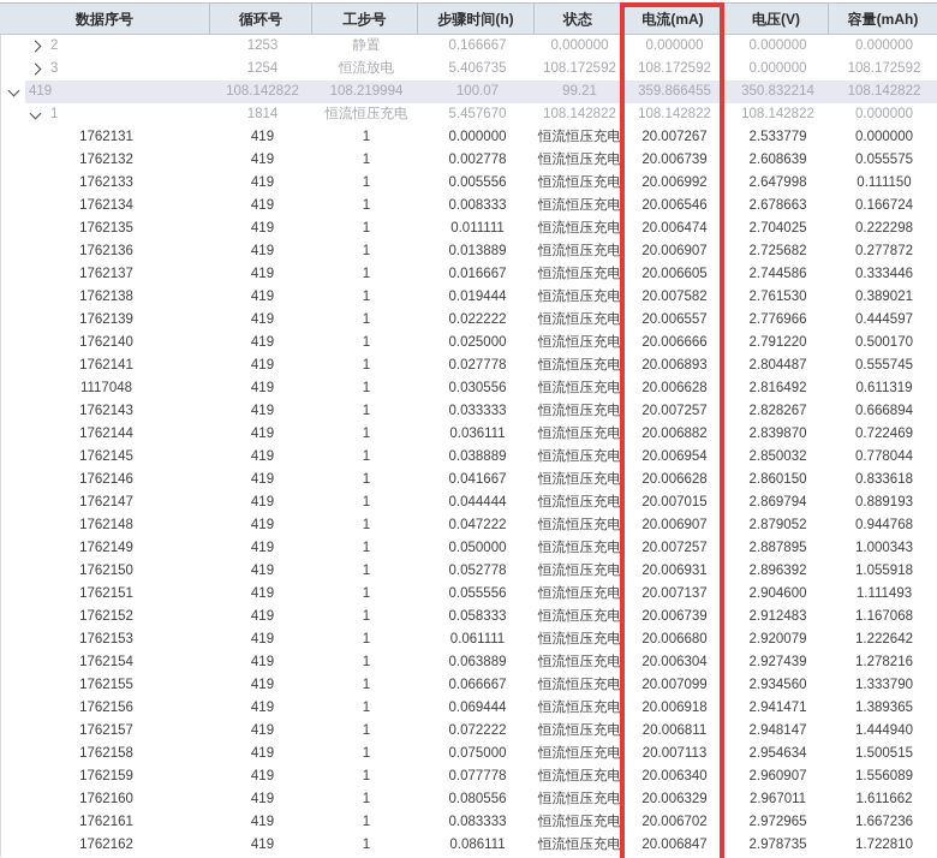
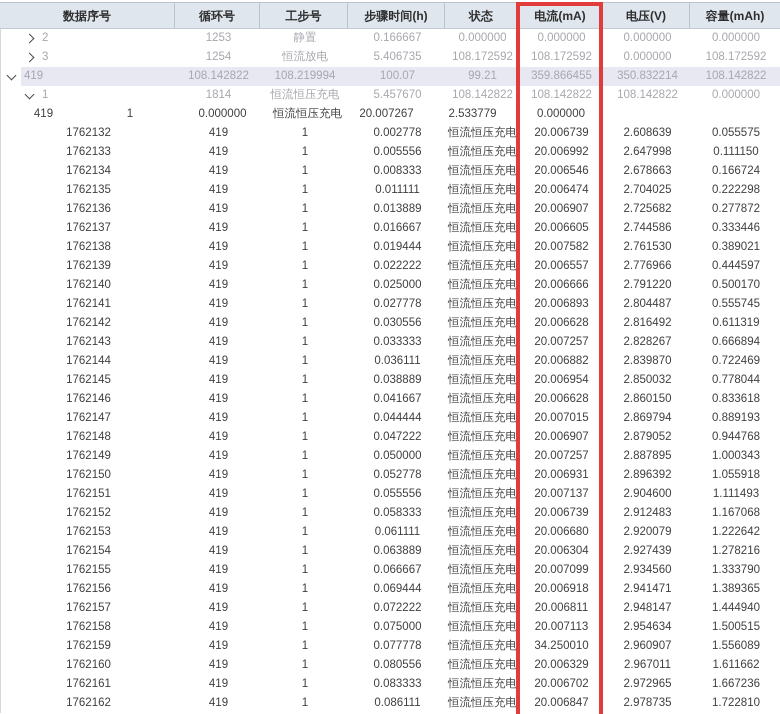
  数据序号
  循环号
  工步号
  步骤时间(h)
  状态
  电流(mA)
  电压(V)
  容量(mAh)
  2
  1253
  静置
  0.166667
  0.000000
  0.000000
  0.000000
  0.000000
  3
  1254
  恒流放电
  5.406735
  108.172592
  108.172592
  0.000000
  108.172592
  419
  108.142822
  108.219994
  100.07
  99.21
  359.866455
  350.832214
  108.142822
  1
  1814
  恒流恒压充电
  5.457670
  108.142822
  108.142822
  108.142822
  0.000000
- 1762131
  419
  1
  0.000000
  恒流恒压充电
  20.007267
  2.533779
  0.000000
  1762132
  419
  1
  0.002778
  恒流恒压充电
  20.006739
  2.608639
  0.055575
  1762133
  419
  1
  0.005556
  恒流恒压充电
  20.006992
  2.647998
  0.111150
  1762134
  419
  1
  0.008333
  恒流恒压充电
  20.006546
  2.678663
  0.166724
  1762135
  419
  1
  0.011111
  恒流恒压充电
  20.006474
  2.704025
  0.222298
  1762136
  419
  1
  0.013889
  恒流恒压充电
  20.006907
  2.725682
  0.277872
  1762137
  419
  1
  0.016667
  恒流恒压充电
  20.006605
  2.744586
  0.333446
  1762138
  419
  1
  0.019444
  恒流恒压充电
  20.007582
  2.761530
  0.389021
  1762139
  419
  1
  0.022222
  恒流恒压充电
  20.006557
  2.776966
  0.444597
  1762140
  419
  1
  0.025000
  恒流恒压充电
  20.006666
  2.791220
  0.500170
  1762141
  419
  1
  0.027778
  恒流恒压充电
  20.006893
  2.804487
  0.555745
- 1117048
+ 1762142
  419
  1
  0.030556
  恒流恒压充电
  20.006628
  2.816492
  0.611319
  1762143
  419
  1
  0.033333
  恒流恒压充电
  20.007257
  2.828267
  0.666894
  1762144
  419
  1
  0.036111
  恒流恒压充电
  20.006882
  2.839870
  0.722469
  1762145
  419
  1
  0.038889
  恒流恒压充电
  20.006954
  2.850032
  0.778044
  1762146
  419
  1
  0.041667
  恒流恒压充电
  20.006628
  2.860150
  0.833618
  1762147
  419
  1
  0.044444
  恒流恒压充电
  20.007015
  2.869794
  0.889193
  1762148
  419
  1
  0.047222
  恒流恒压充电
  20.006907
  2.879052
  0.944768
  1762149
  419
  1
  0.050000
  恒流恒压充电
  20.007257
  2.887895
  1.000343
  1762150
  419
  1
  0.052778
  恒流恒压充电
  20.006931
  2.896392
  1.055918
  1762151
  419
  1
  0.055556
  恒流恒压充电
  20.007137
  2.904600
  1.111493
  1762152
  419
  1
  0.058333
  恒流恒压充电
  20.006739
  2.912483
  1.167068
  1762153
  419
  1
  0.061111
  恒流恒压充电
  20.006680
  2.920079
  1.222642
  1762154
  419
  1
  0.063889
  恒流恒压充电
  20.006304
  2.927439
  1.278216
  1762155
  419
  1
  0.066667
  恒流恒压充电
  20.007099
  2.934560
  1.333790
  1762156
  419
  1
  0.069444
  恒流恒压充电
  20.006918
  2.941471
  1.389365
  1762157
  419
  1
  0.072222
  恒流恒压充电
  20.006811
  2.948147
  1.444940
  1762158
  419
  1
  0.075000
  恒流恒压充电
  20.007113
  2.954634
  1.500515
  1762159
  419
  1
  0.077778
  恒流恒压充电
- 20.006340
+ 34.250010
  2.960907
  1.556089
  1762160
  419
  1
  0.080556
  恒流恒压充电
  20.006329
  2.967011
  1.611662
  1762161
  419
  1
  0.083333
  恒流恒压充电
  20.006702
  2.972965
  1.667236
  1762162
  419
  1
  0.086111
  恒流恒压充电
  20.006847
  2.978735
  1.722810
